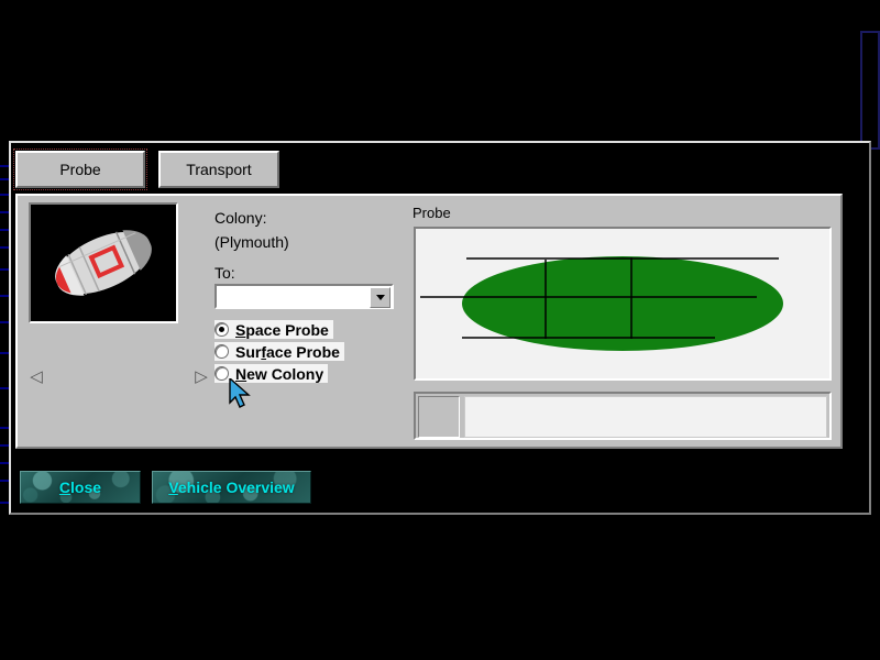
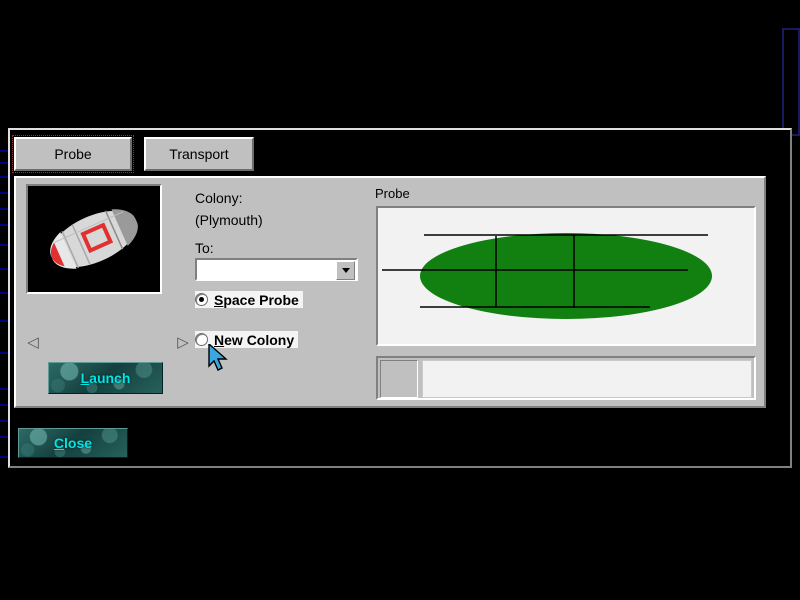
  Probe
  Transport
  ◁
  ▷
  Colony:
  (Plymouth)
  To:
  Space Probe
- Surface Probe
  New Colony
+ Launch
  Probe
  Close
- Vehicle Overview
